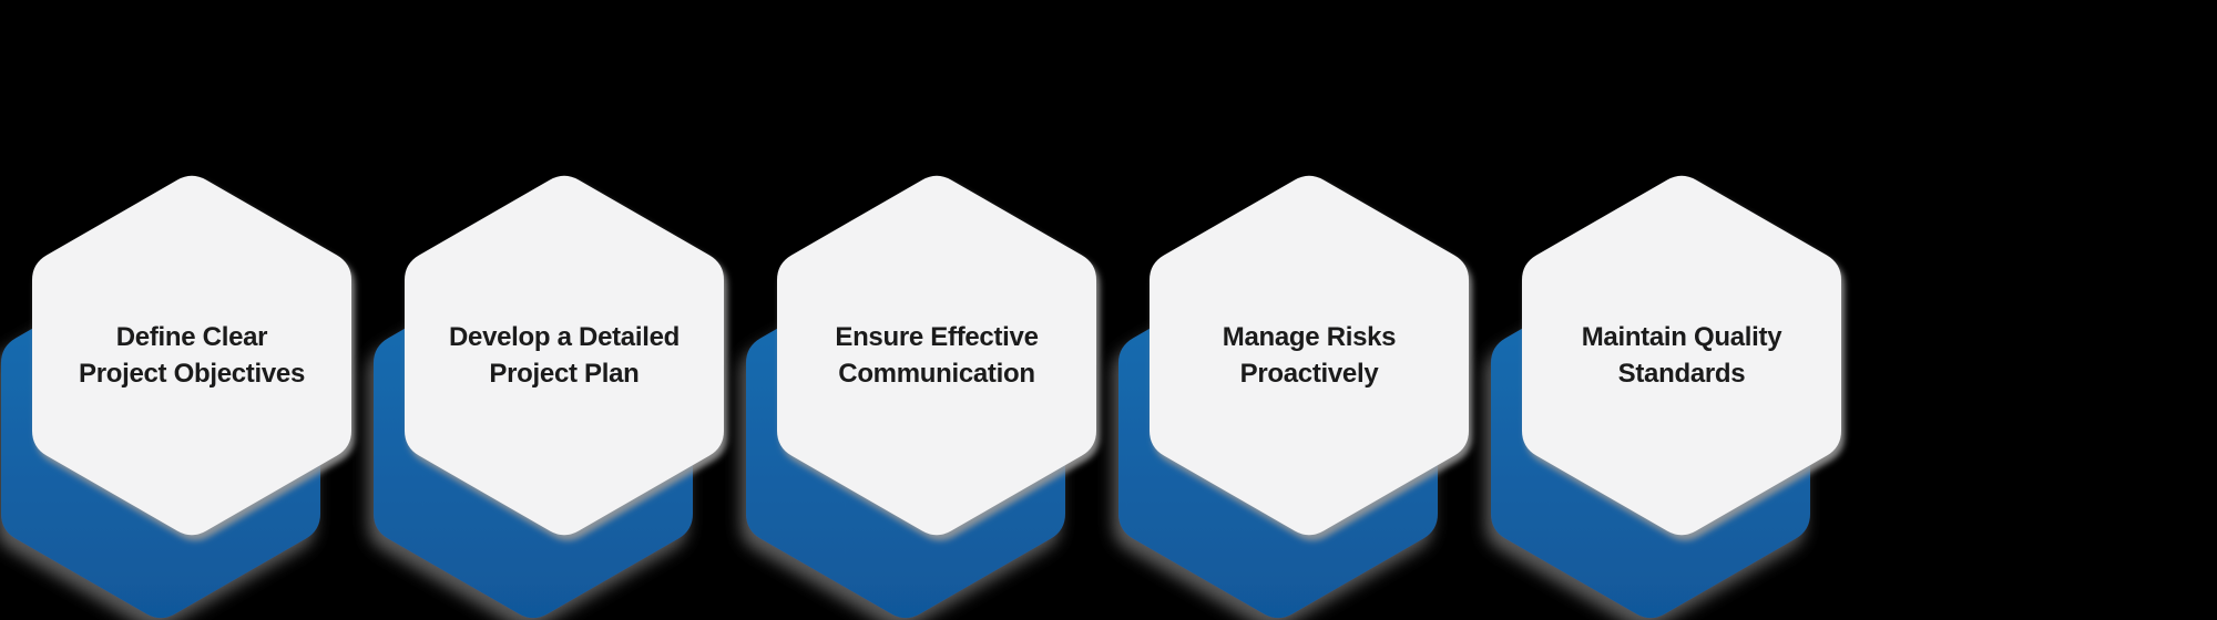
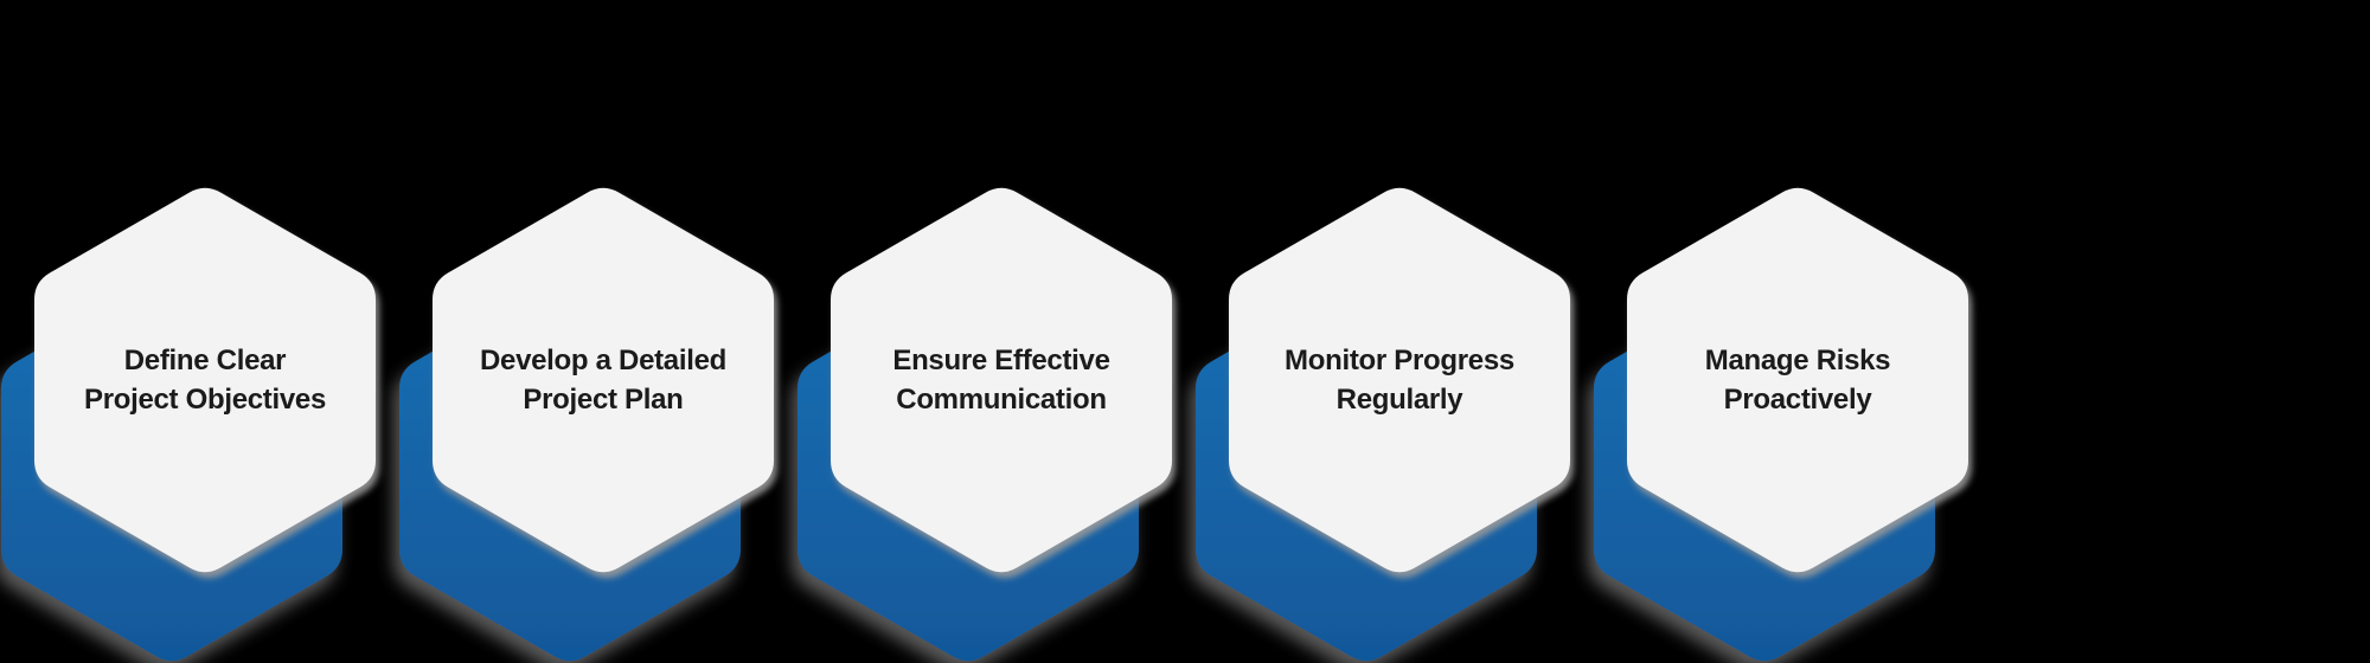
  Define Clear
  Project Objectives
  Develop a Detailed
  Project Plan
  Ensure Effective
  Communication
+ Monitor Progress
+ Regularly
  Manage Risks
  Proactively
- Maintain Quality
- Standards
